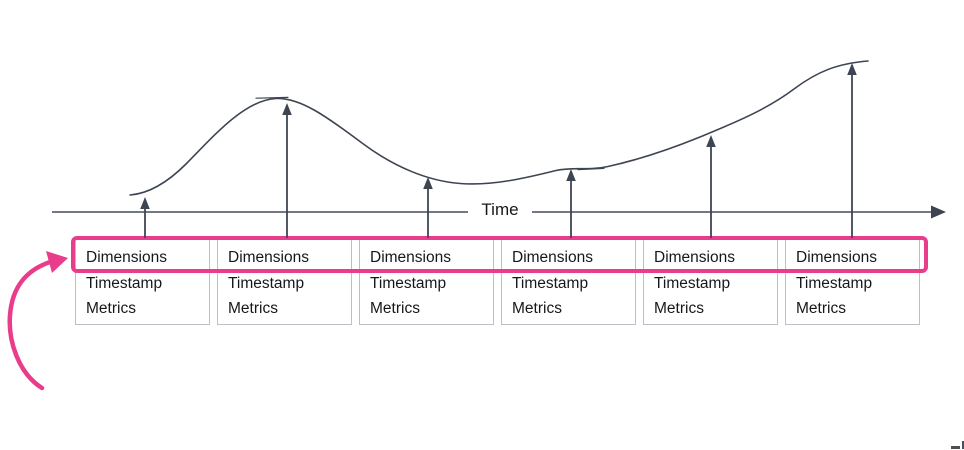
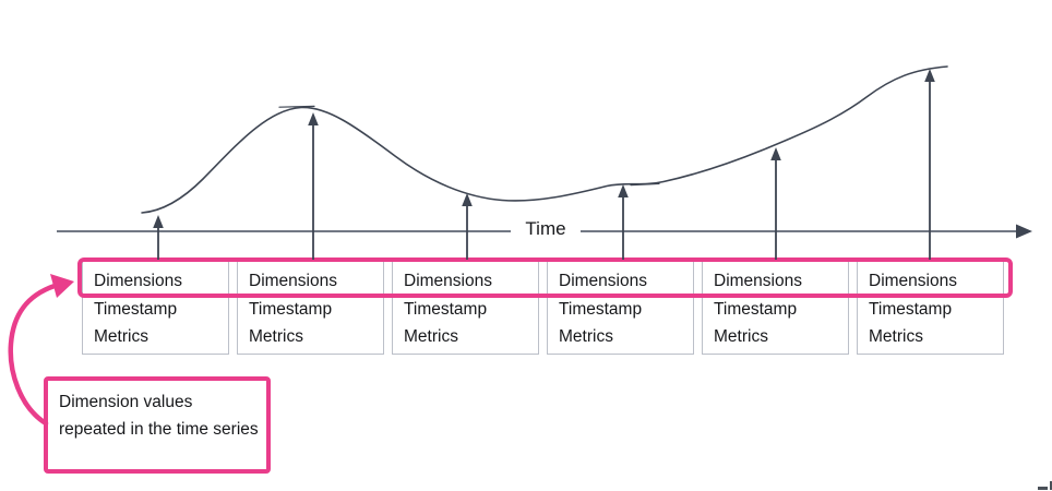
  Time
  Dimensions
  Timestamp
  Metrics
  Dimensions
  Timestamp
  Metrics
  Dimensions
  Timestamp
  Metrics
  Dimensions
  Timestamp
  Metrics
  Dimensions
  Timestamp
  Metrics
  Dimensions
  Timestamp
  Metrics
+ Dimension values repeated in the time series
